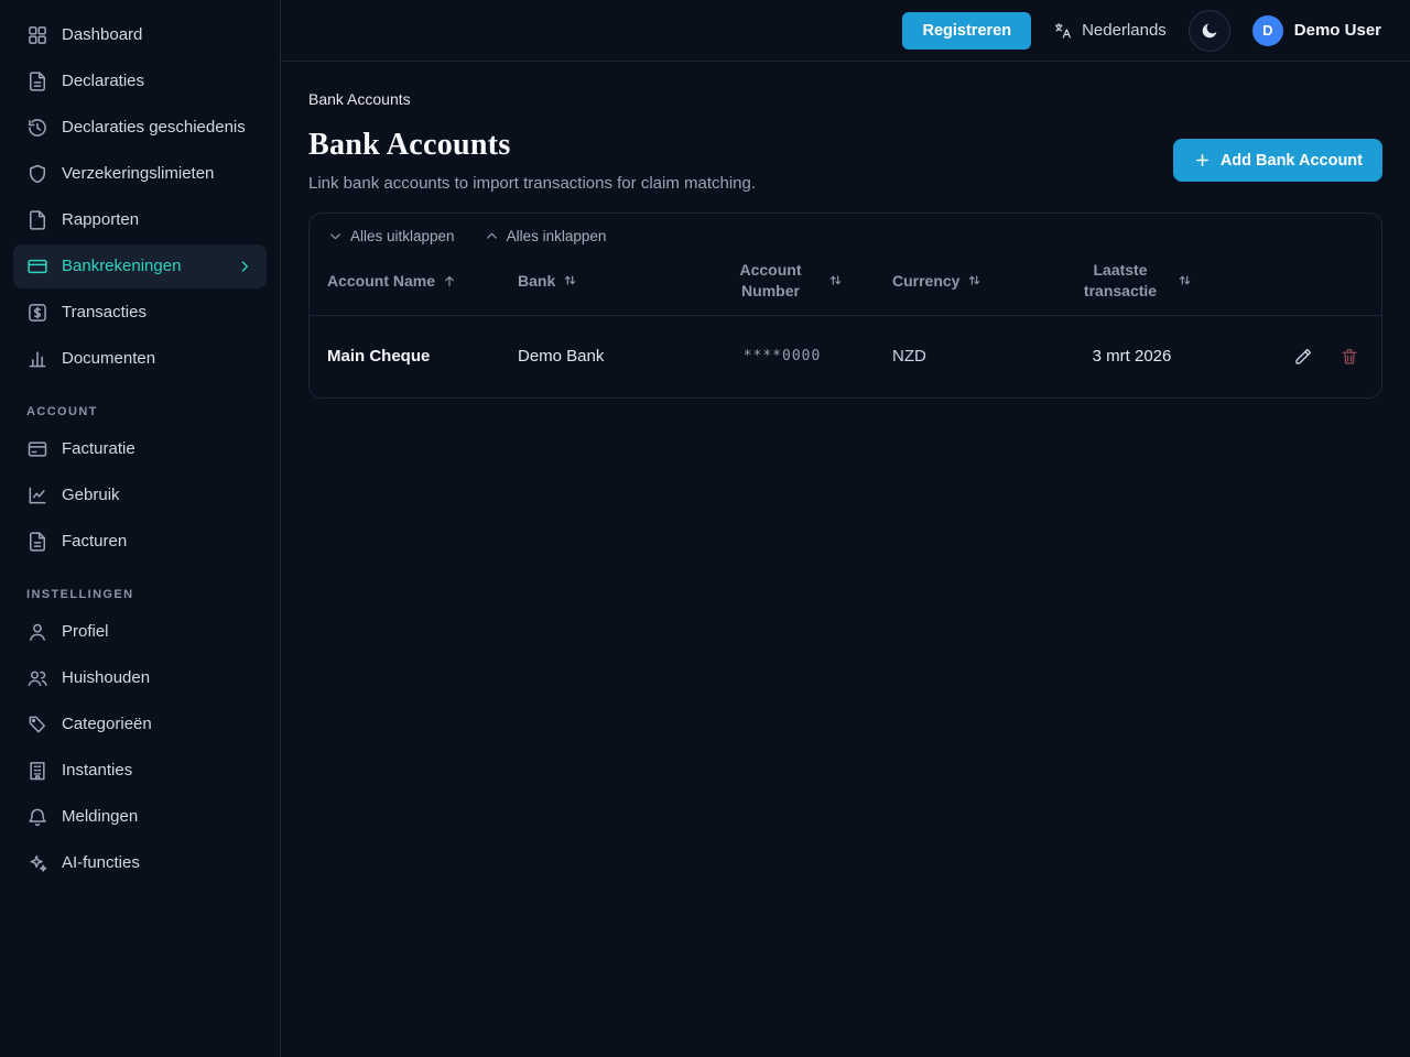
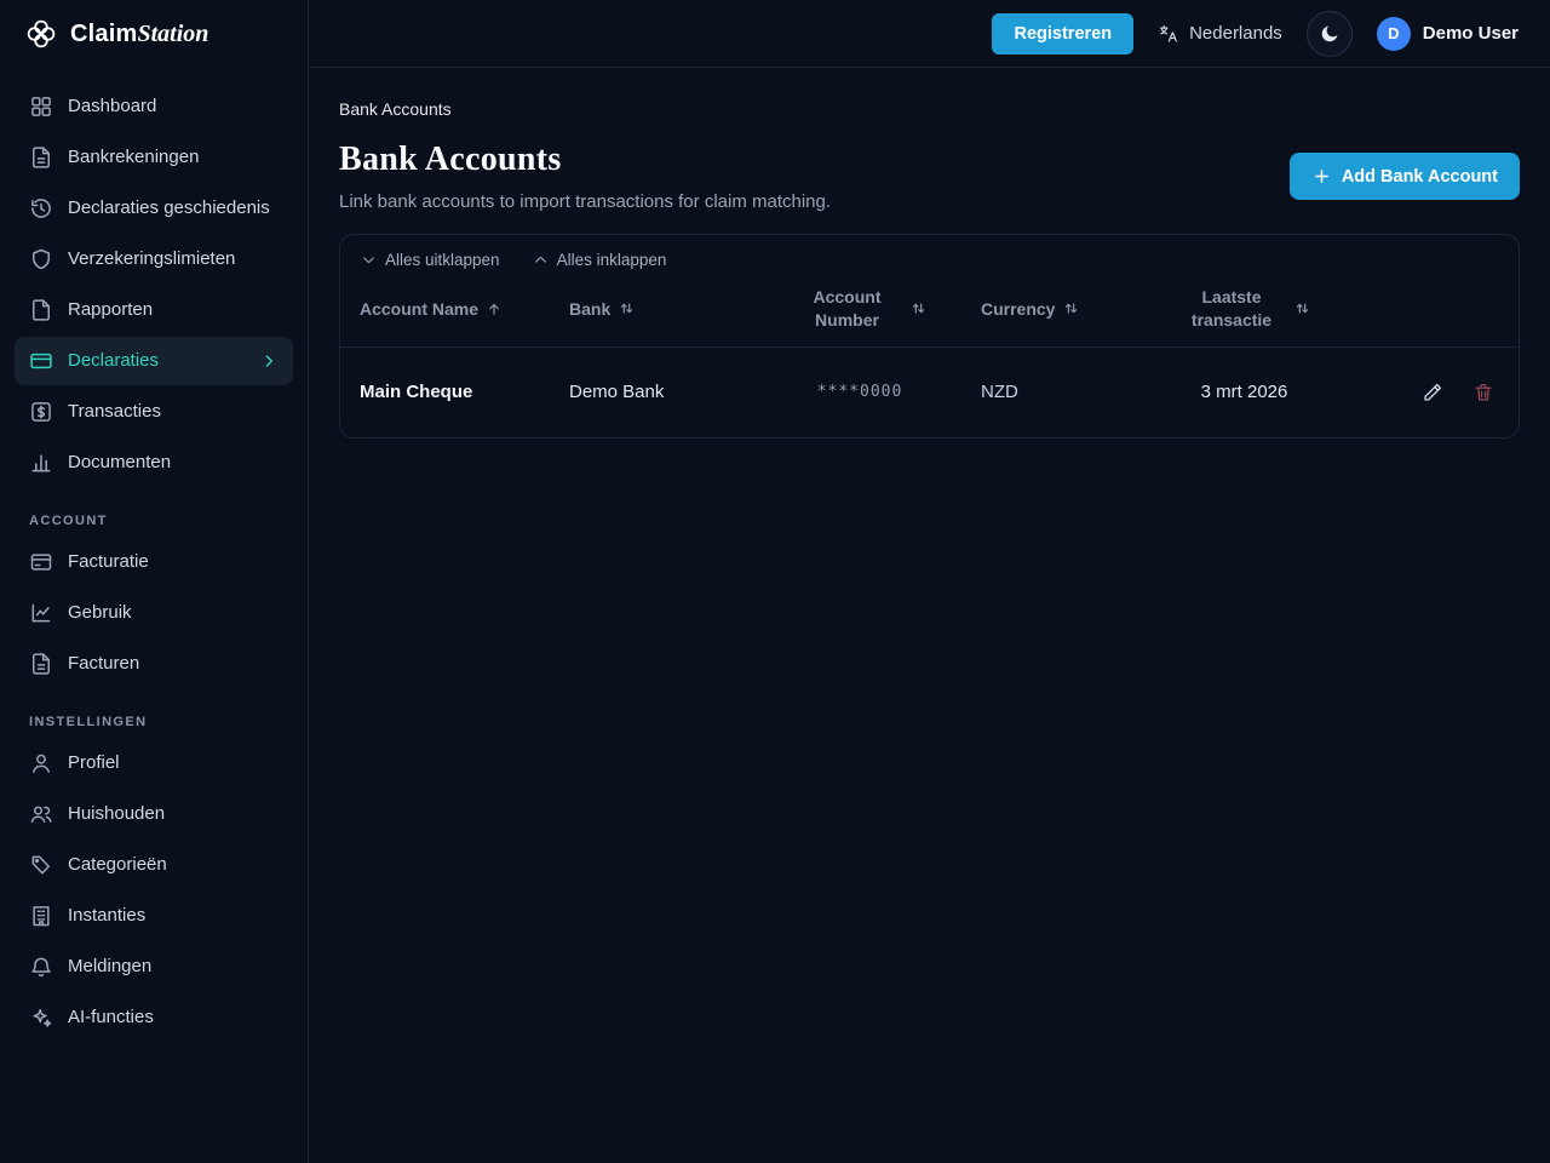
+ ClaimStation
  Dashboard
- Declaraties
+ Bankrekeningen
  Declaraties geschiedenis
  Verzekeringslimieten
  Rapporten
- Bankrekeningen
+ Declaraties
  Transacties
  Documenten
  ACCOUNT
  Facturatie
  Gebruik
  Facturen
  INSTELLINGEN
  Profiel
  Huishouden
  Categorieën
  Instanties
  Meldingen
  AI-functies
  Registreren
  Nederlands
  D
  Demo User
  Bank Accounts
  Bank Accounts
  Link bank accounts to import transactions for claim matching.
  Add Bank Account
  Alles uitklappen
  Alles inklappen
  Account Name
  Bank
  Account Number
  Currency
  Laatste transactie
  Main Cheque
  Demo Bank
  ****0000
  NZD
  3 mrt 2026
